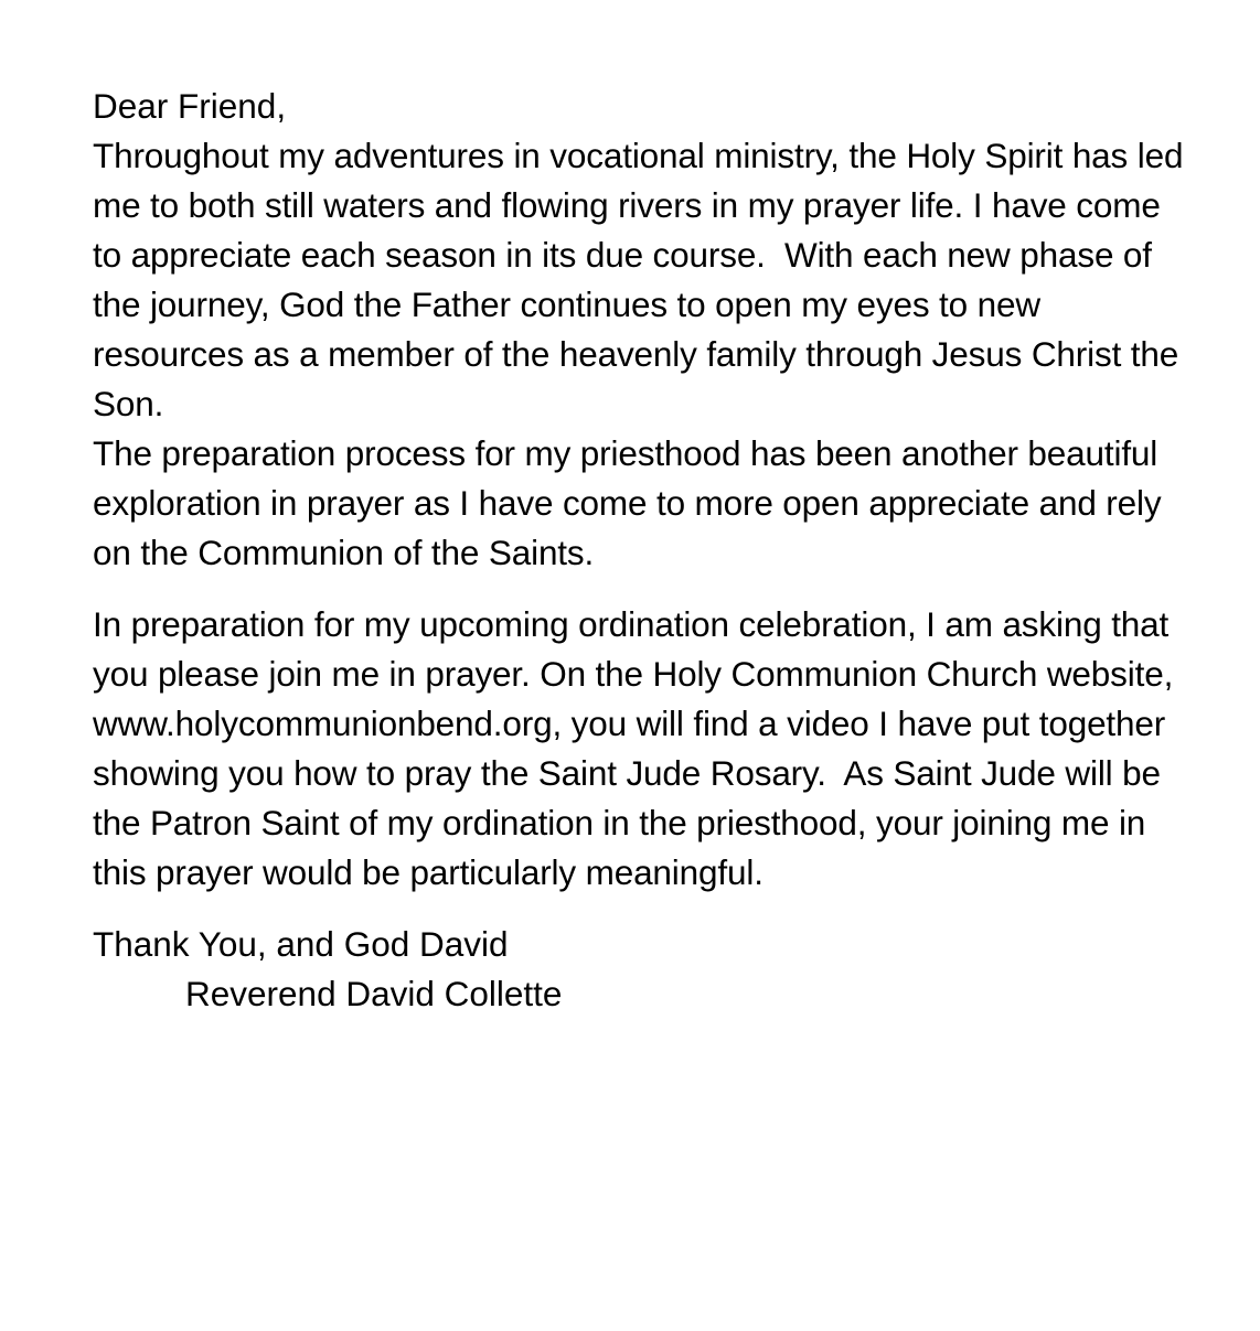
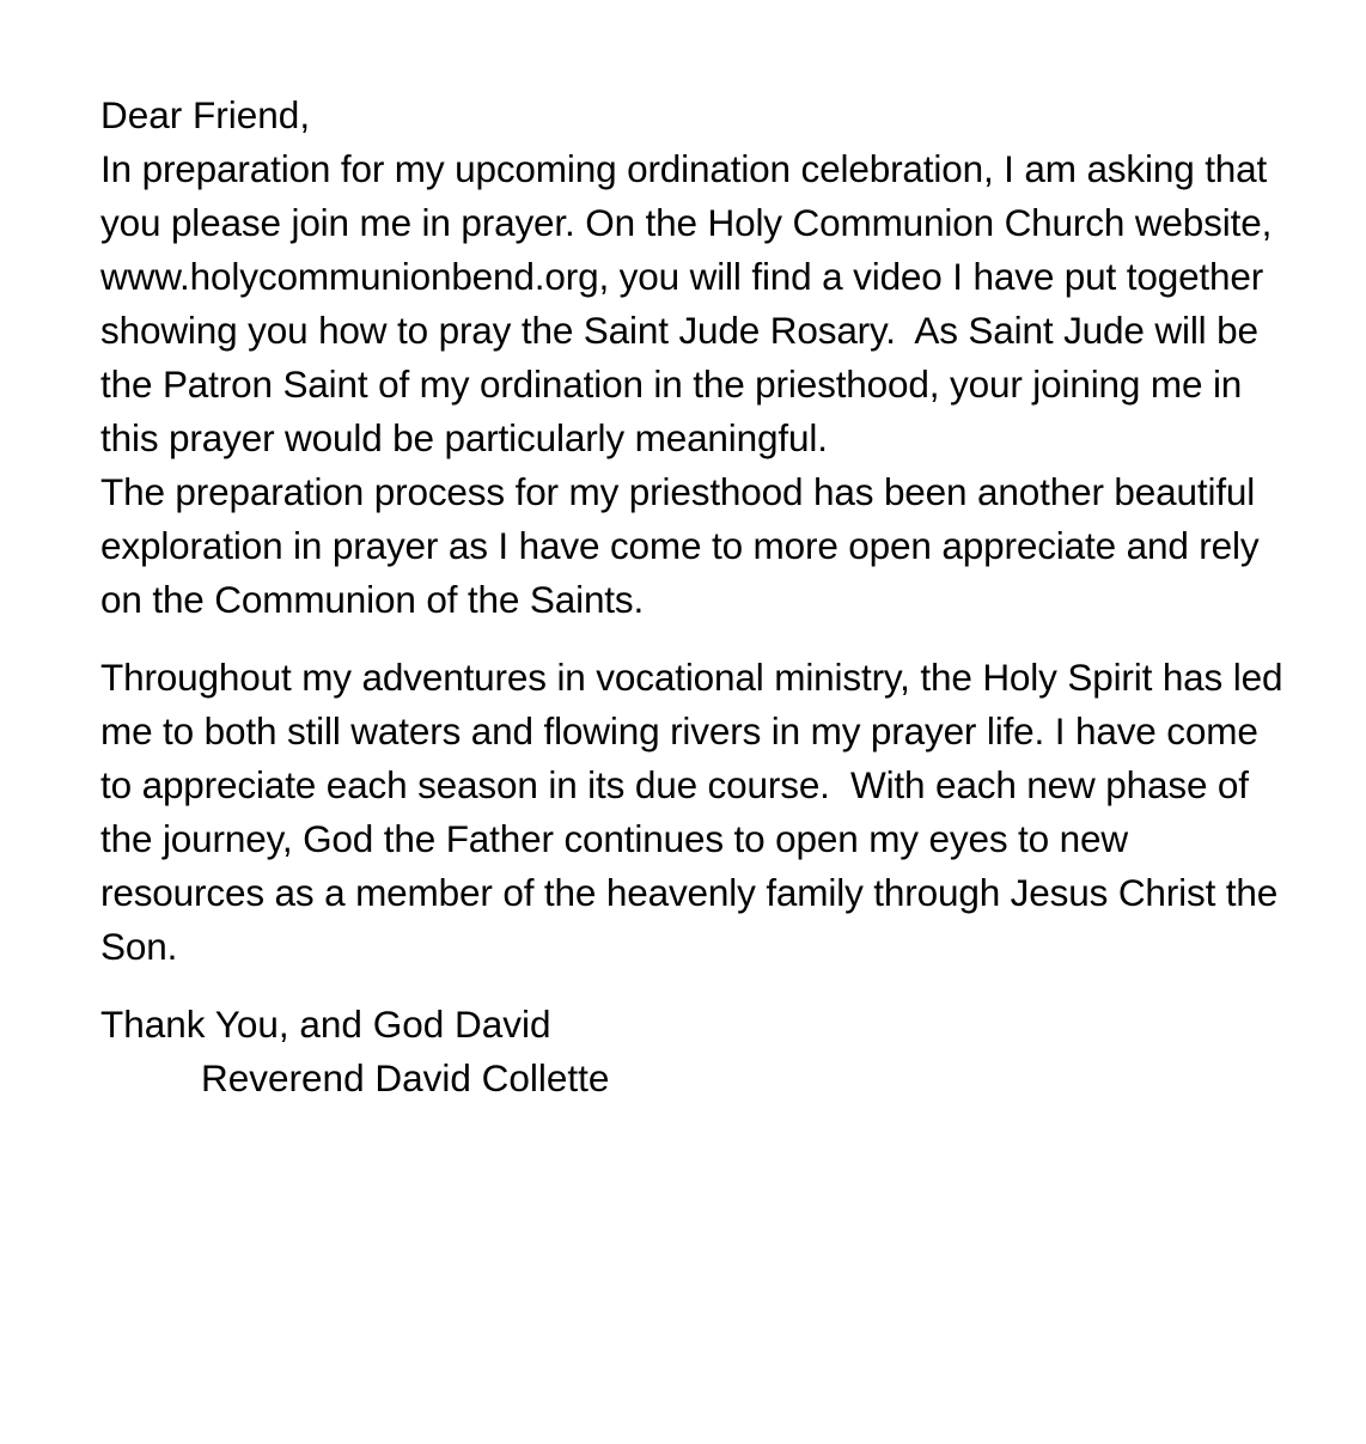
  Dear Friend,
- Throughout my adventures in vocational ministry, the Holy Spirit has led me to both still waters and flowing rivers in my prayer life. I have come to appreciate each season in its due course. With each new phase of the journey, God the Father continues to open my eyes to new resources as a member of the heavenly family through Jesus Christ the Son.
+ In preparation for my upcoming ordination celebration, I am asking that you please join me in prayer. On the Holy Communion Church website, www.holycommunionbend.org, you will find a video I have put together showing you how to pray the Saint Jude Rosary. As Saint Jude will be the Patron Saint of my ordination in the priesthood, your joining me in this prayer would be particularly meaningful.
  The preparation process for my priesthood has been another beautiful exploration in prayer as I have come to more open appreciate and rely on the Communion of the Saints.
- In preparation for my upcoming ordination celebration, I am asking that you please join me in prayer. On the Holy Communion Church website, www.holycommunionbend.org, you will find a video I have put together showing you how to pray the Saint Jude Rosary. As Saint Jude will be the Patron Saint of my ordination in the priesthood, your joining me in this prayer would be particularly meaningful.
+ Throughout my adventures in vocational ministry, the Holy Spirit has led me to both still waters and flowing rivers in my prayer life. I have come to appreciate each season in its due course. With each new phase of the journey, God the Father continues to open my eyes to new resources as a member of the heavenly family through Jesus Christ the Son.
  Thank You, and God David
  Reverend David Collette
